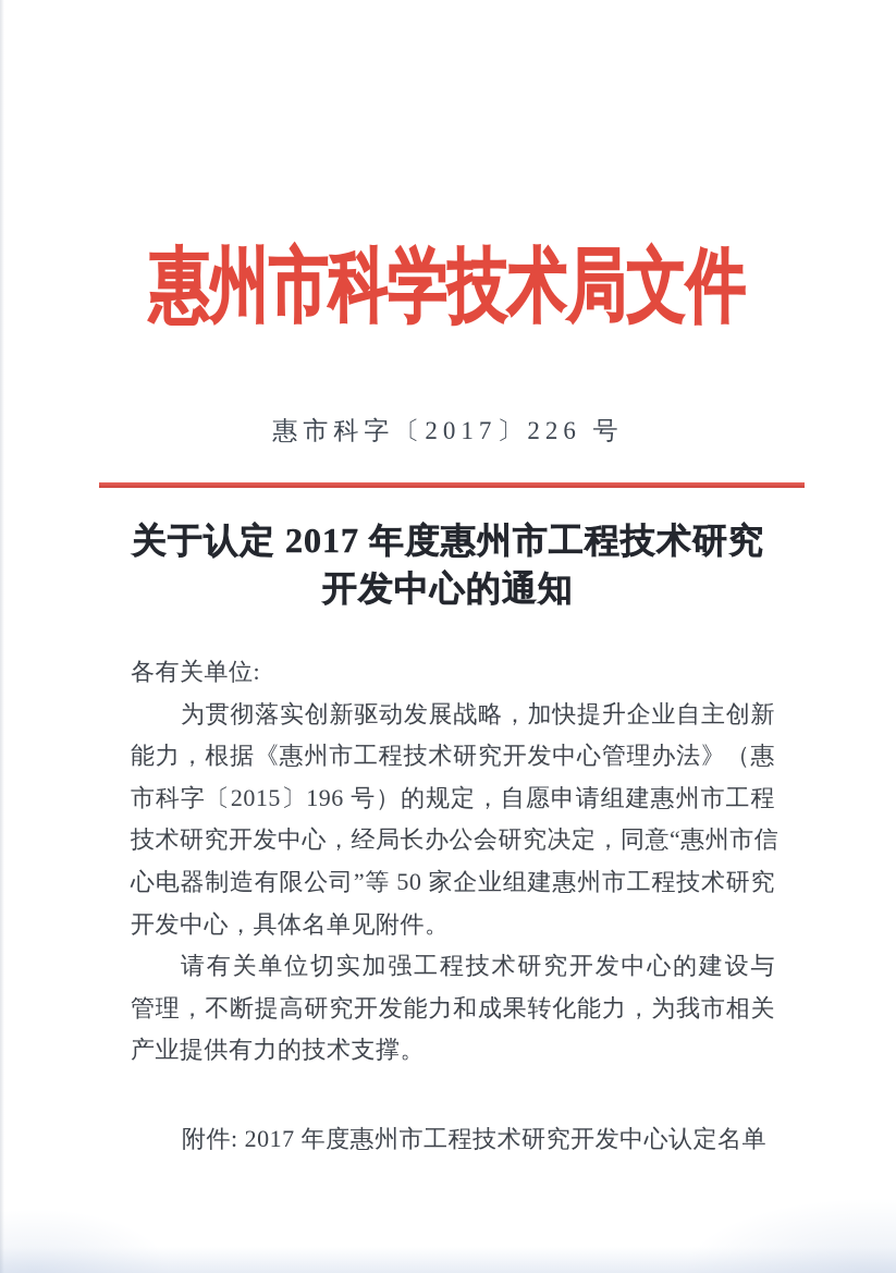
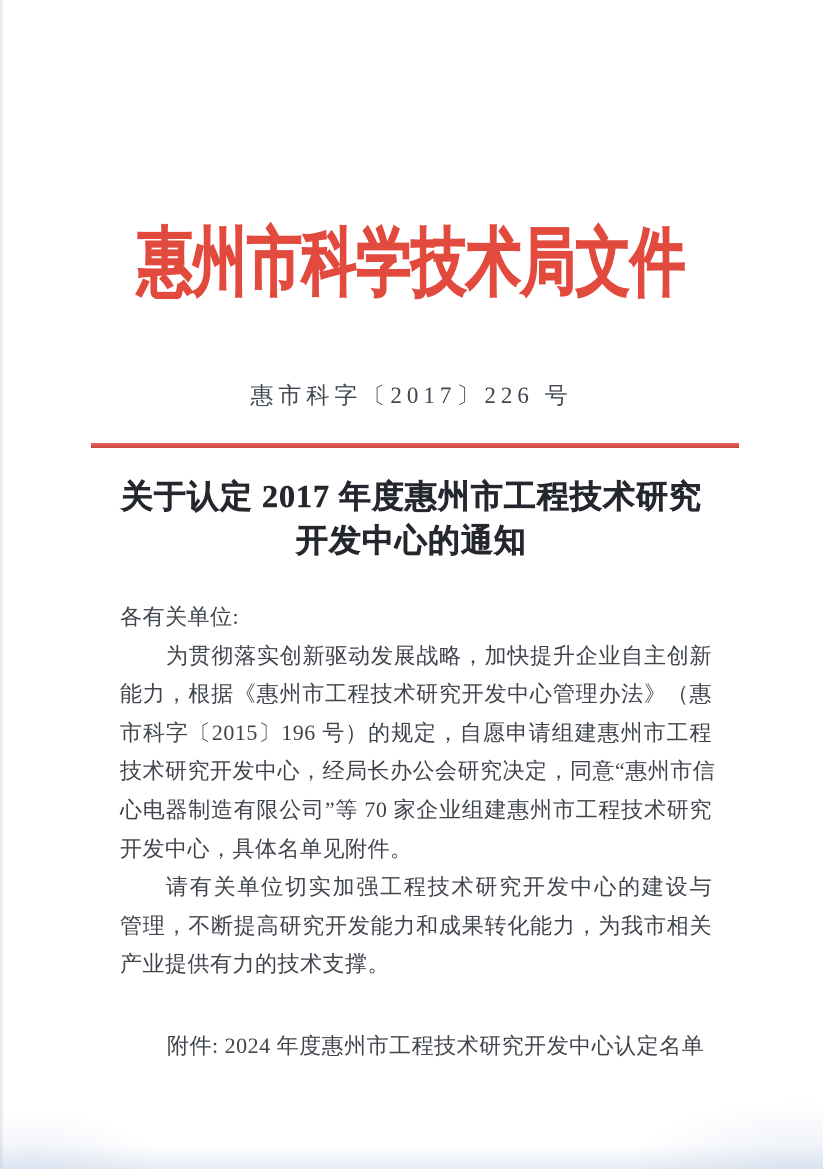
  惠州市科学技术局文件
  惠市科字〔2017〕226 号
  关于认定 2017 年度惠州市工程技术研究
  开发中心的通知
  各有关单位:
  为贯彻落实创新驱动发展战略，加快提升企业自主创新
  能力，根据《惠州市工程技术研究开发中心管理办法》（惠
  市科字〔2015〕196 号）的规定，自愿申请组建惠州市工程
  技术研究开发中心，经局长办公会研究决定，同意“惠州市信
- 心电器制造有限公司”等 50 家企业组建惠州市工程技术研究
+ 心电器制造有限公司”等 70 家企业组建惠州市工程技术研究
  开发中心，具体名单见附件。
  请有关单位切实加强工程技术研究开发中心的建设与
  管理，不断提高研究开发能力和成果转化能力，为我市相关
  产业提供有力的技术支撑。
- 附件: 2017 年度惠州市工程技术研究开发中心认定名单
+ 附件: 2024 年度惠州市工程技术研究开发中心认定名单
